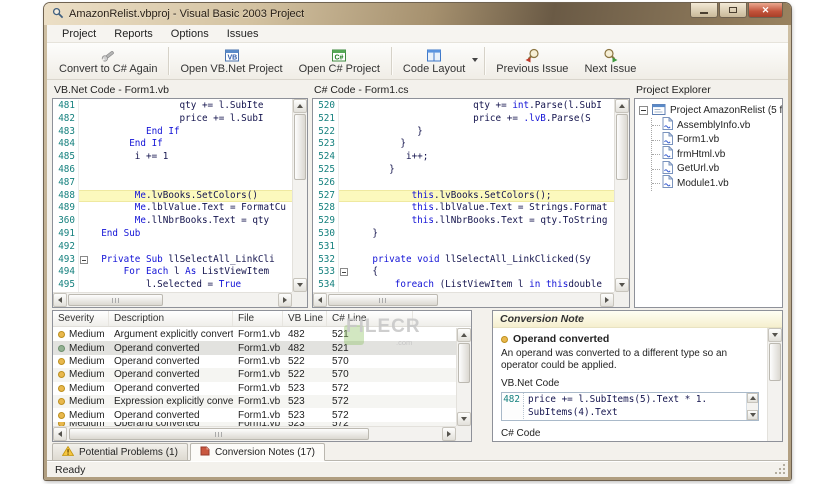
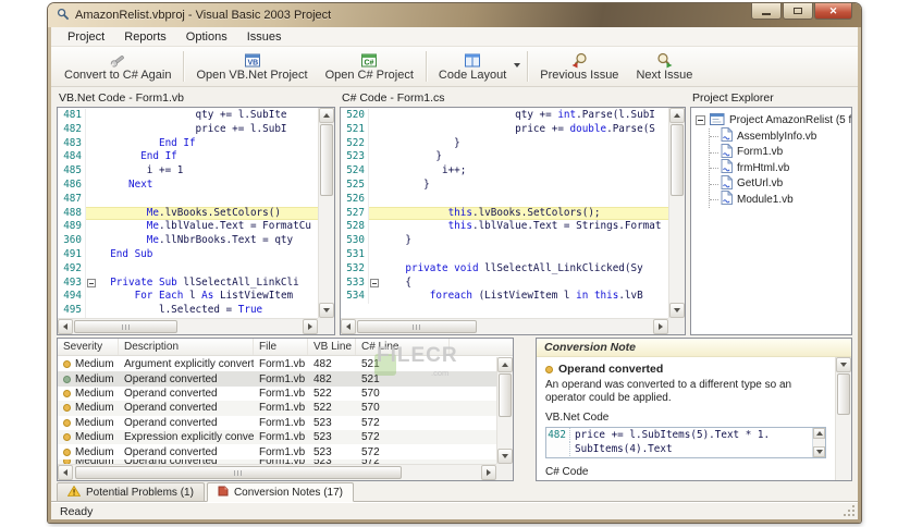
  AmazonRelist.vbproj - Visual Basic 2003 Project
  ✕
  Project
  Reports
  Options
  Issues
  Convert to C# Again
  Open VB.Net Project
  Open C# Project
  Code Layout
  Previous Issue
  Next Issue
  VB.Net Code - Form1.vb
  481
  qty += l.SubIte
  482
  price += l.SubI
  483
  End If
  484
  End If
  485
  i += 1
  486
+ Next
  487
  488
  Me.lvBooks.SetColors()
  489
  Me.lblValue.Text = FormatCu
  360
  Me.llNbrBooks.Text = qty
  491
  End Sub
  492
  493
  Private Sub llSelectAll_LinkCli
  494
  For Each l As ListViewItem
  495
  l.Selected = True
  C# Code - Form1.cs
  520
  qty += int.Parse(l.SubI
  521
- price += .lvB.Parse(S
+ price += double.Parse(S
  522
  }
  523
  }
  524
  i++;
  525
  }
  526
  527
  this.lvBooks.SetColors();
  528
  this.lblValue.Text = Strings.Format
- 529
- this.llNbrBooks.Text = qty.ToString
  530
  }
  531
  532
  private void llSelectAll_LinkClicked(Sy
  533
  {
  534
- foreach (ListViewItem l in thisdouble
+ foreach (ListViewItem l in this.lvB
  Project Explorer
  Project AmazonRelist (5 f
  AssemblyInfo.vb
  Form1.vb
  frmHtml.vb
  GetUrl.vb
  Module1.vb
  Severity
  Description
  File
  VB Line
  C# Line
  Medium
  Argument explicitly convert
  Form1.vb
  482
  521
  Medium
  Operand converted
  Form1.vb
  482
  521
  Medium
  Operand converted
  Form1.vb
  522
  570
  Medium
  Operand converted
  Form1.vb
  522
  570
  Medium
  Operand converted
  Form1.vb
  523
  572
  Medium
  Expression explicitly conve
  Form1.vb
  523
  572
  Medium
  Operand converted
  Form1.vb
  523
  572
  Medium
  Operand converted
  Form1.vb
  523
  572
  Conversion Note
  Operand converted
  An operand was converted to a different type so an operator could be applied.
  VB.Net Code
  482
  price += l.SubItems(5).Text * 1.
  SubItems(4).Text
  C# Code
  Potential Problems (1)
  Conversion Notes (17)
  Ready
  FILECR
  .com
